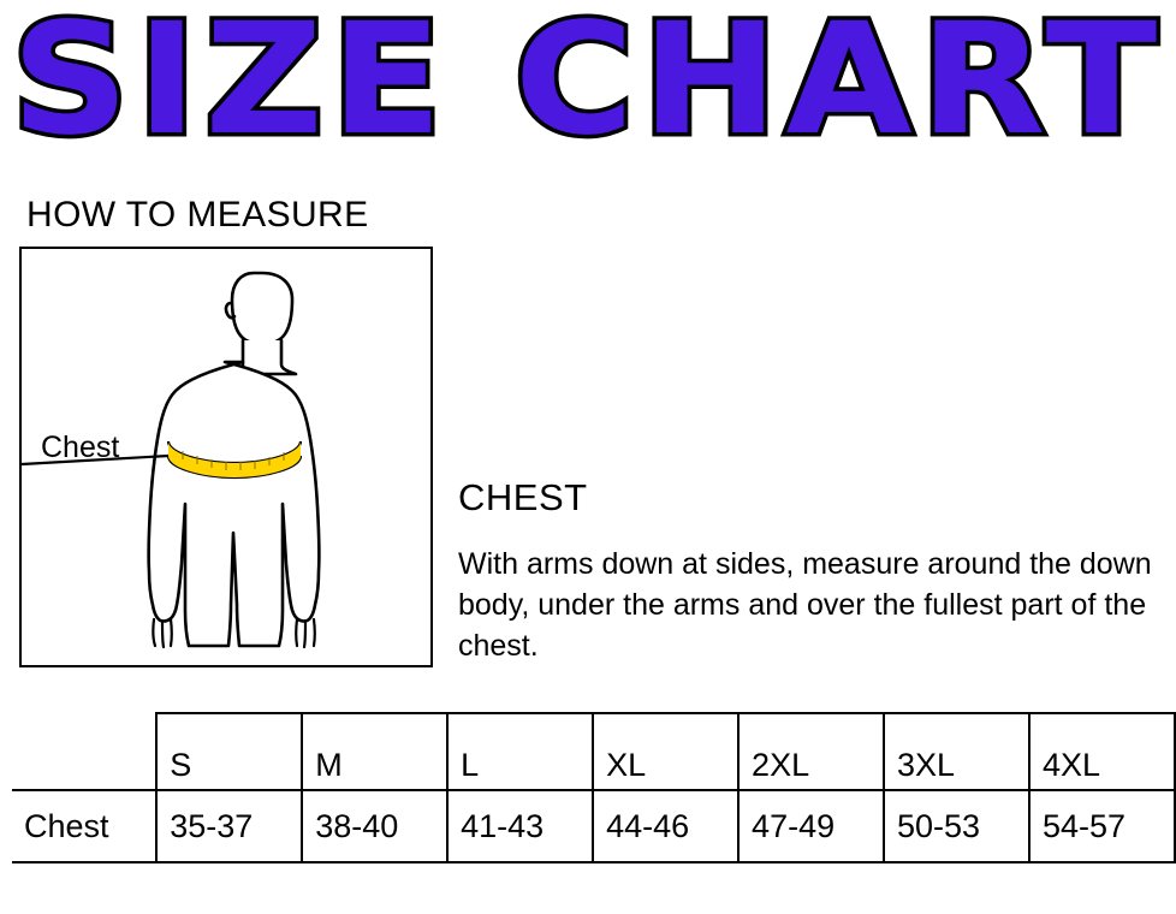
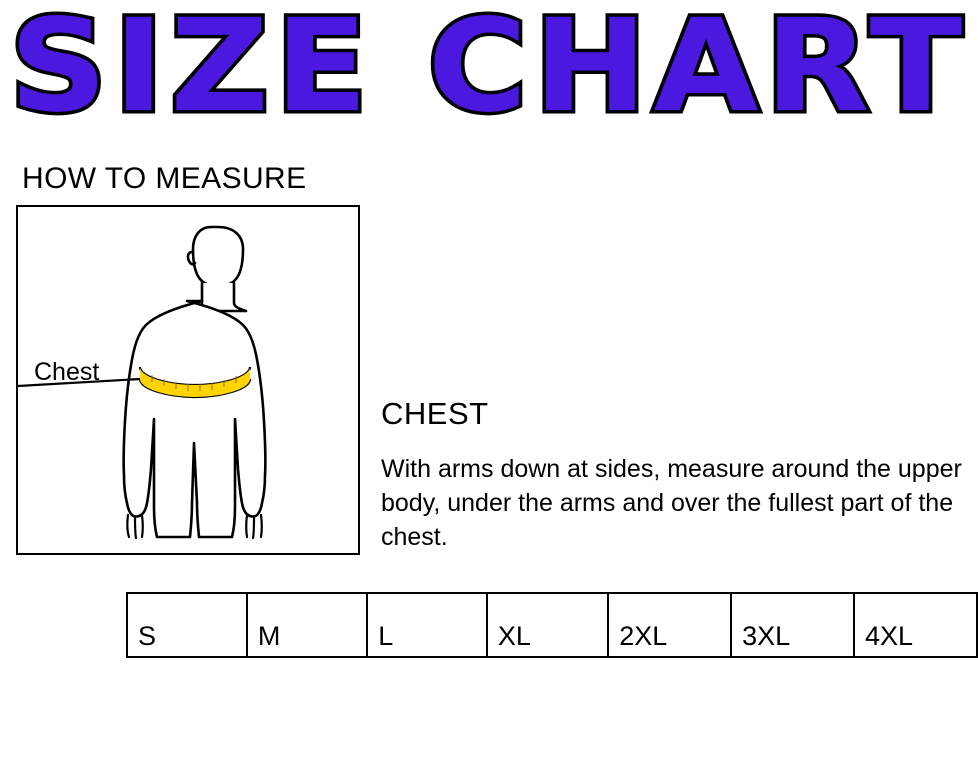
  SIZE CHART
  HOW TO MEASURE
  Chest
  CHEST
- With arms down at sides, measure around the down body, under the arms and over the fullest part of the chest.
+ With arms down at sides, measure around the upper body, under the arms and over the fullest part of the chest.
  	S	M	L	XL	2XL	3XL	4XL
- Chest	35-37	38-40	41-43	44-46	47-49	50-53	54-57
